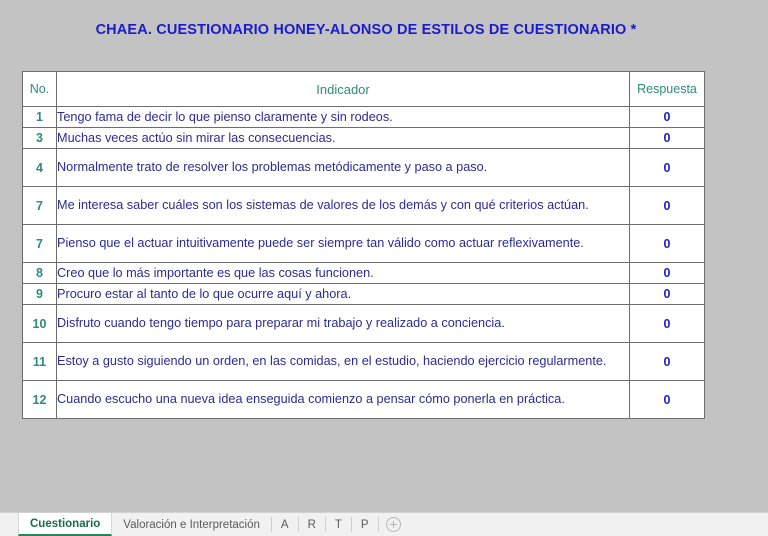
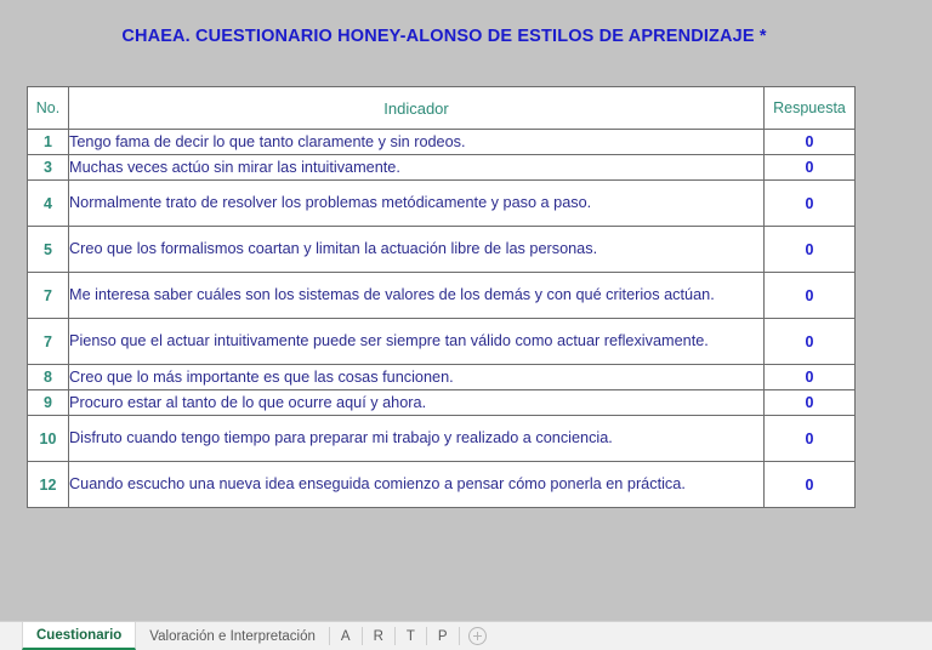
- CHAEA. CUESTIONARIO HONEY-ALONSO DE ESTILOS DE CUESTIONARIO *
+ CHAEA. CUESTIONARIO HONEY-ALONSO DE ESTILOS DE APRENDIZAJE *
  No.	Indicador	Respuesta
- 1	Tengo fama de decir lo que pienso claramente y sin rodeos.	0
+ 1	Tengo fama de decir lo que tanto claramente y sin rodeos.	0
- 3	Muchas veces actúo sin mirar las consecuencias.	0
+ 3	Muchas veces actúo sin mirar las intuitivamente.	0
  4	Normalmente trato de resolver los problemas metódicamente y paso a paso.	0
+ 5	Creo que los formalismos coartan y limitan la actuación libre de las personas.	0
  7	Me interesa saber cuáles son los sistemas de valores de los demás y con qué criterios actúan.	0
  7	Pienso que el actuar intuitivamente puede ser siempre tan válido como actuar reflexivamente.	0
  8	Creo que lo más importante es que las cosas funcionen.	0
  9	Procuro estar al tanto de lo que ocurre aquí y ahora.	0
  10	Disfruto cuando tengo tiempo para preparar mi trabajo y realizado a conciencia.	0
- 11	Estoy a gusto siguiendo un orden, en las comidas, en el estudio, haciendo ejercicio regularmente.	0
  12	Cuando escucho una nueva idea enseguida comienzo a pensar cómo ponerla en práctica.	0
  Cuestionario
  Valoración e Interpretación
  A
  R
  T
  P
